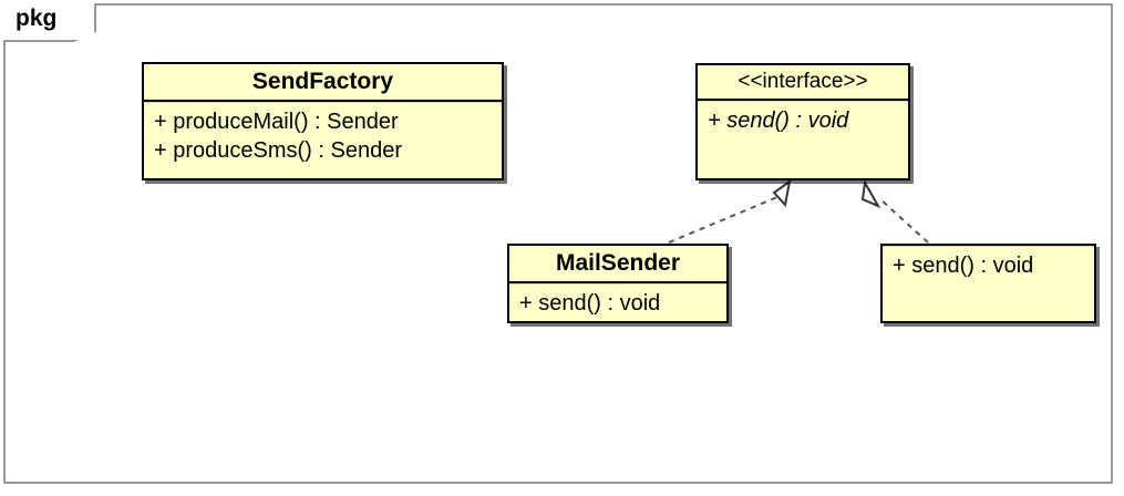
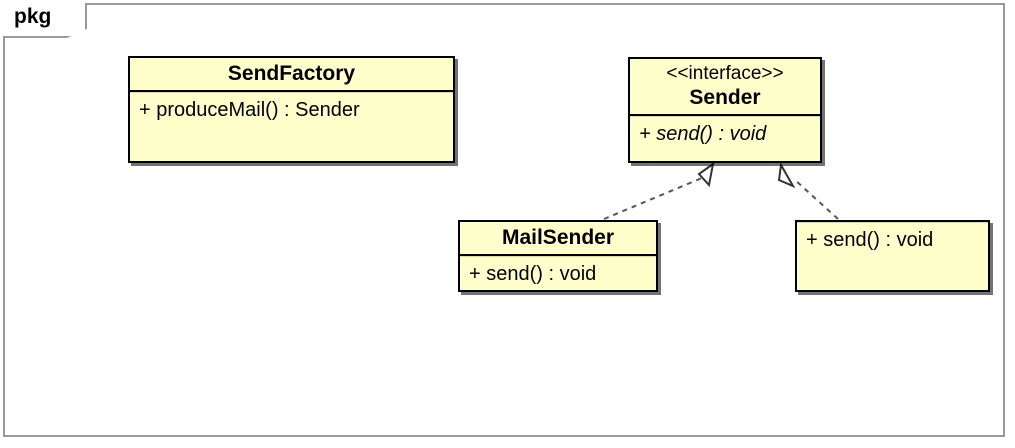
  pkg
  SendFactory
  + produceMail() : Sender
- + produceSms() : Sender
  <<interface>>
+ Sender
  + send() : void
  MailSender
  + send() : void
  + send() : void
